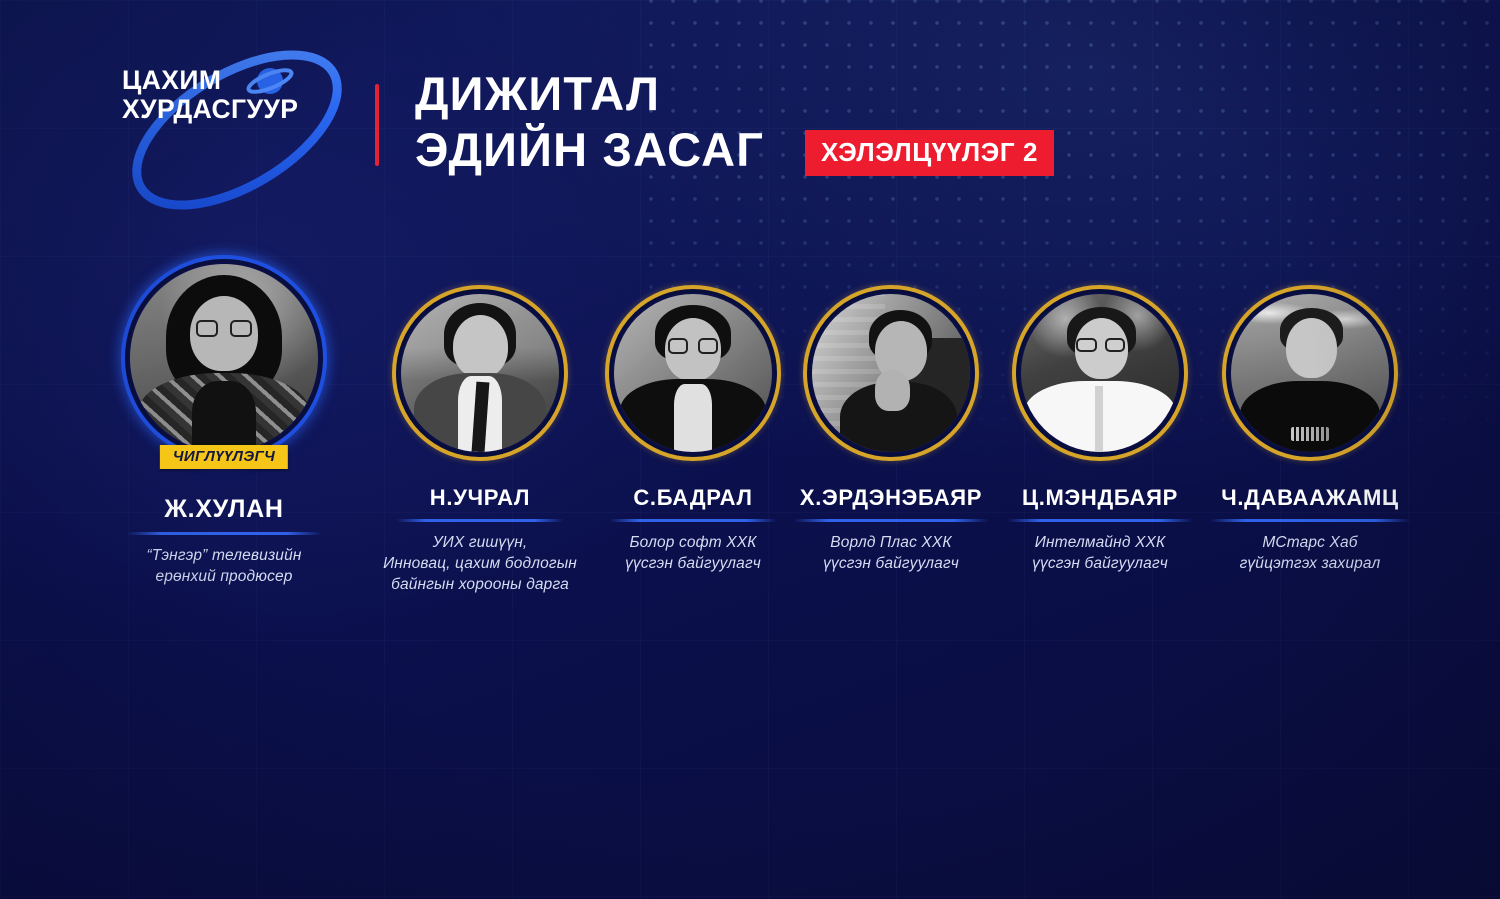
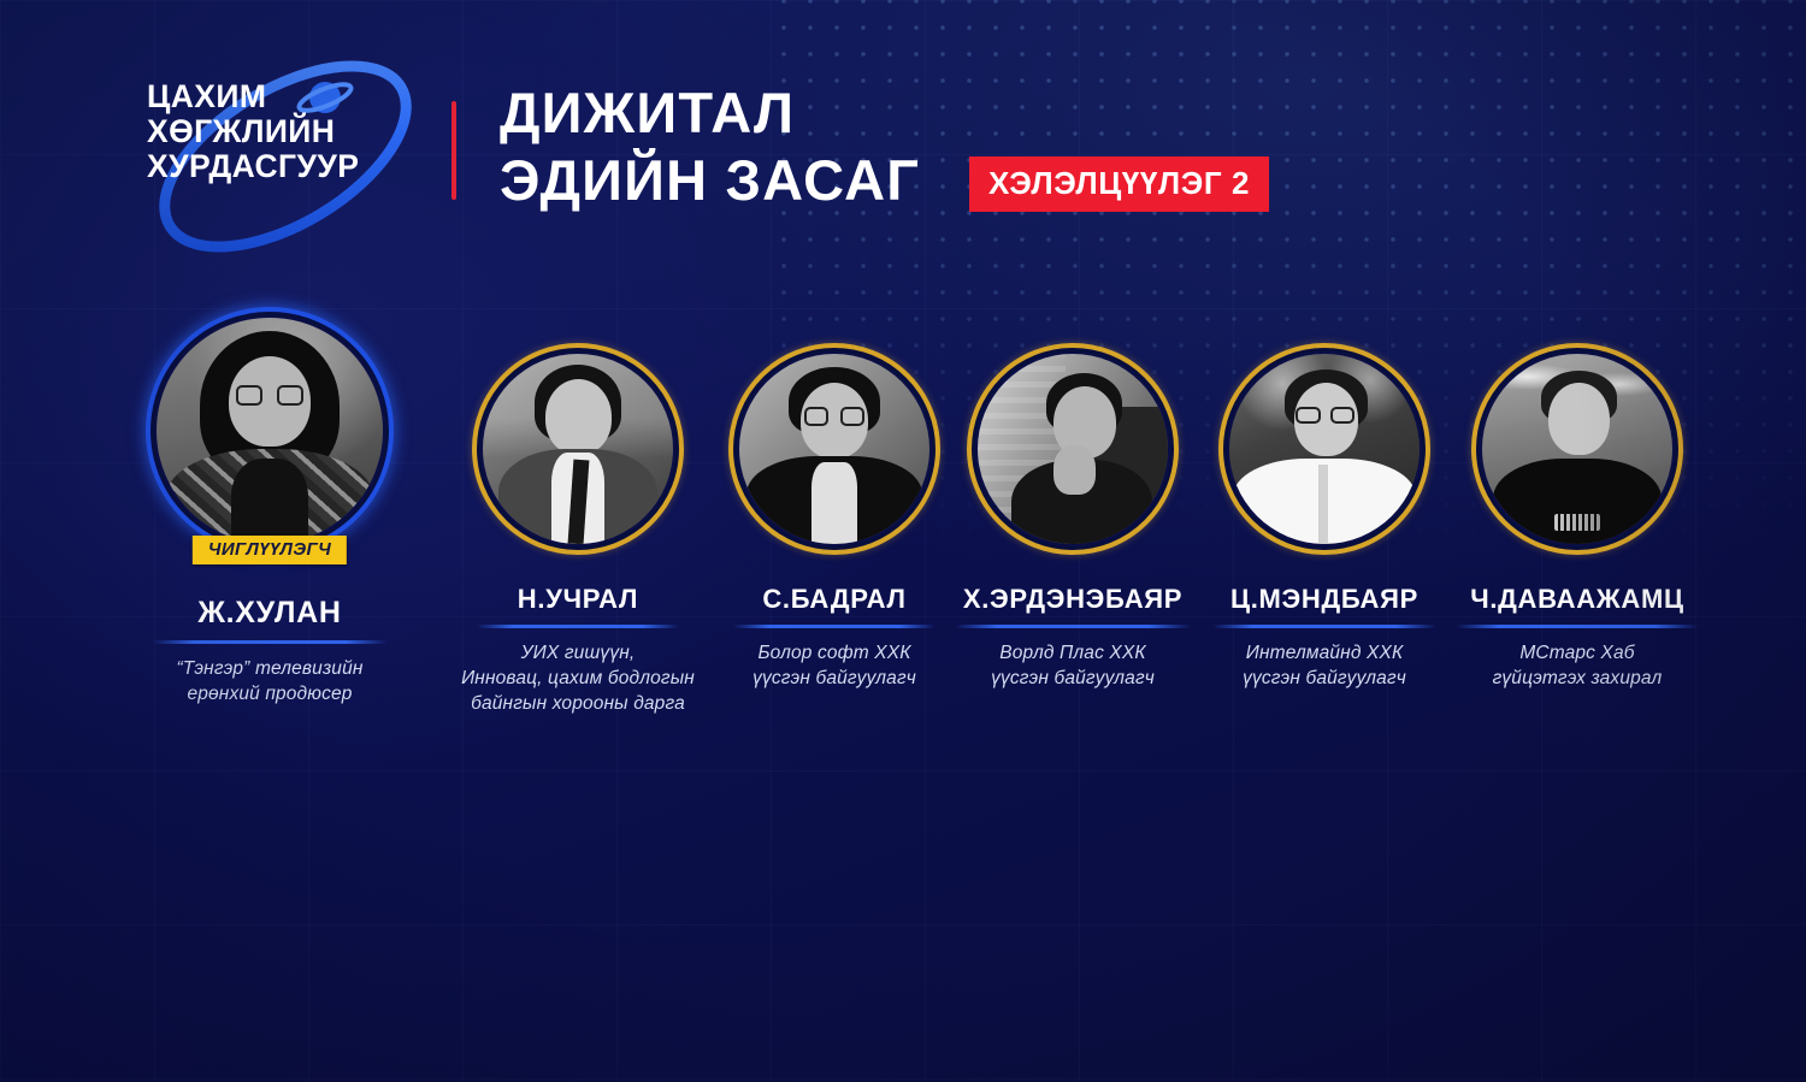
  ЦАХИМ
+ ХӨГЖЛИЙН
  ХУРДАСГУУР
  ЧИГЛҮҮЛЭГЧ
